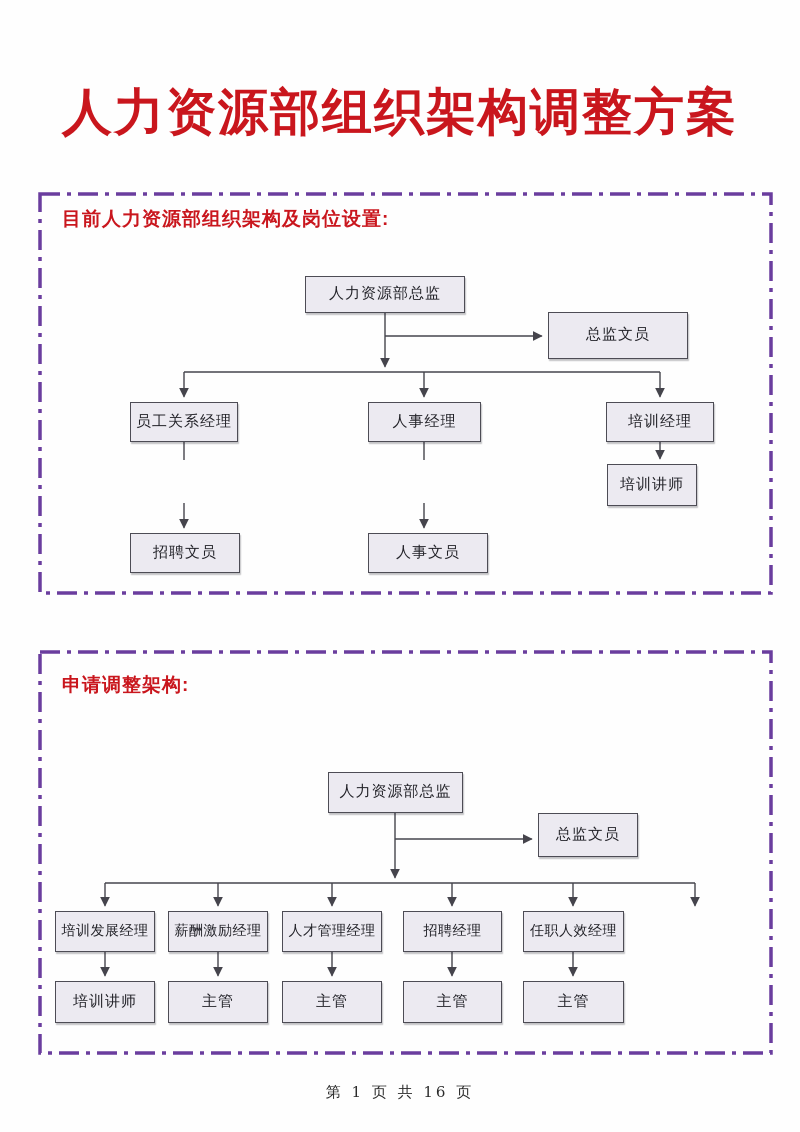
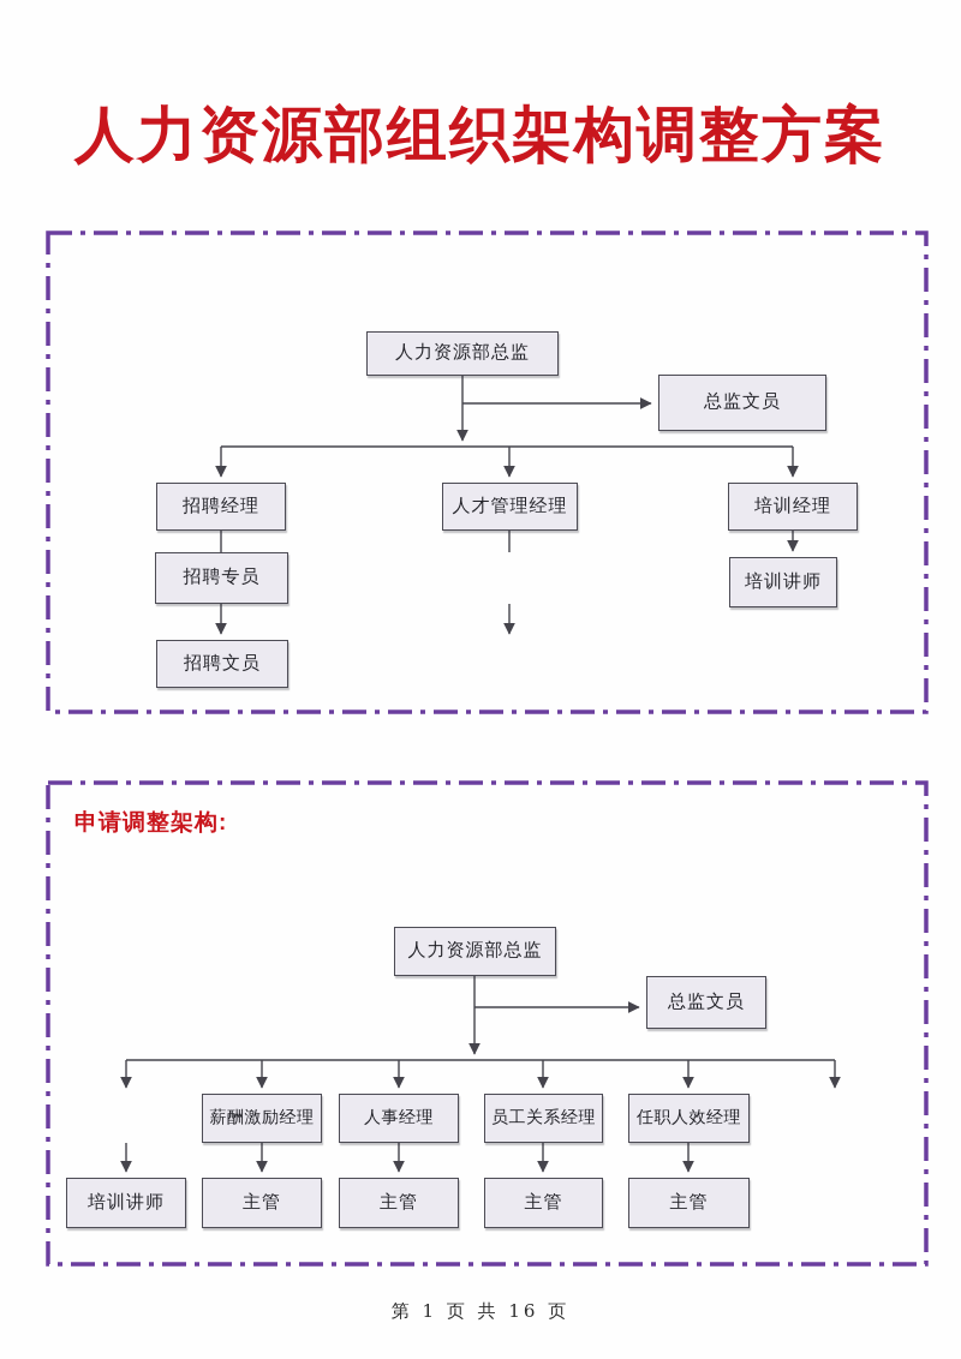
  人力资源部组织架构调整方案
- 目前人力资源部组织架构及岗位设置:
  人力资源部总监
  总监文员
- 员工关系经理
+ 招聘经理
- 人事经理
+ 人才管理经理
  培训经理
+ 招聘专员
  培训讲师
  招聘文员
- 人事文员
  申请调整架构:
  人力资源部总监
  总监文员
- 培训发展经理
  薪酬激励经理
- 人才管理经理
+ 人事经理
- 招聘经理
+ 员工关系经理
  任职人效经理
  培训讲师
  主管
  主管
  主管
  主管
  第 1 页 共 16 页
